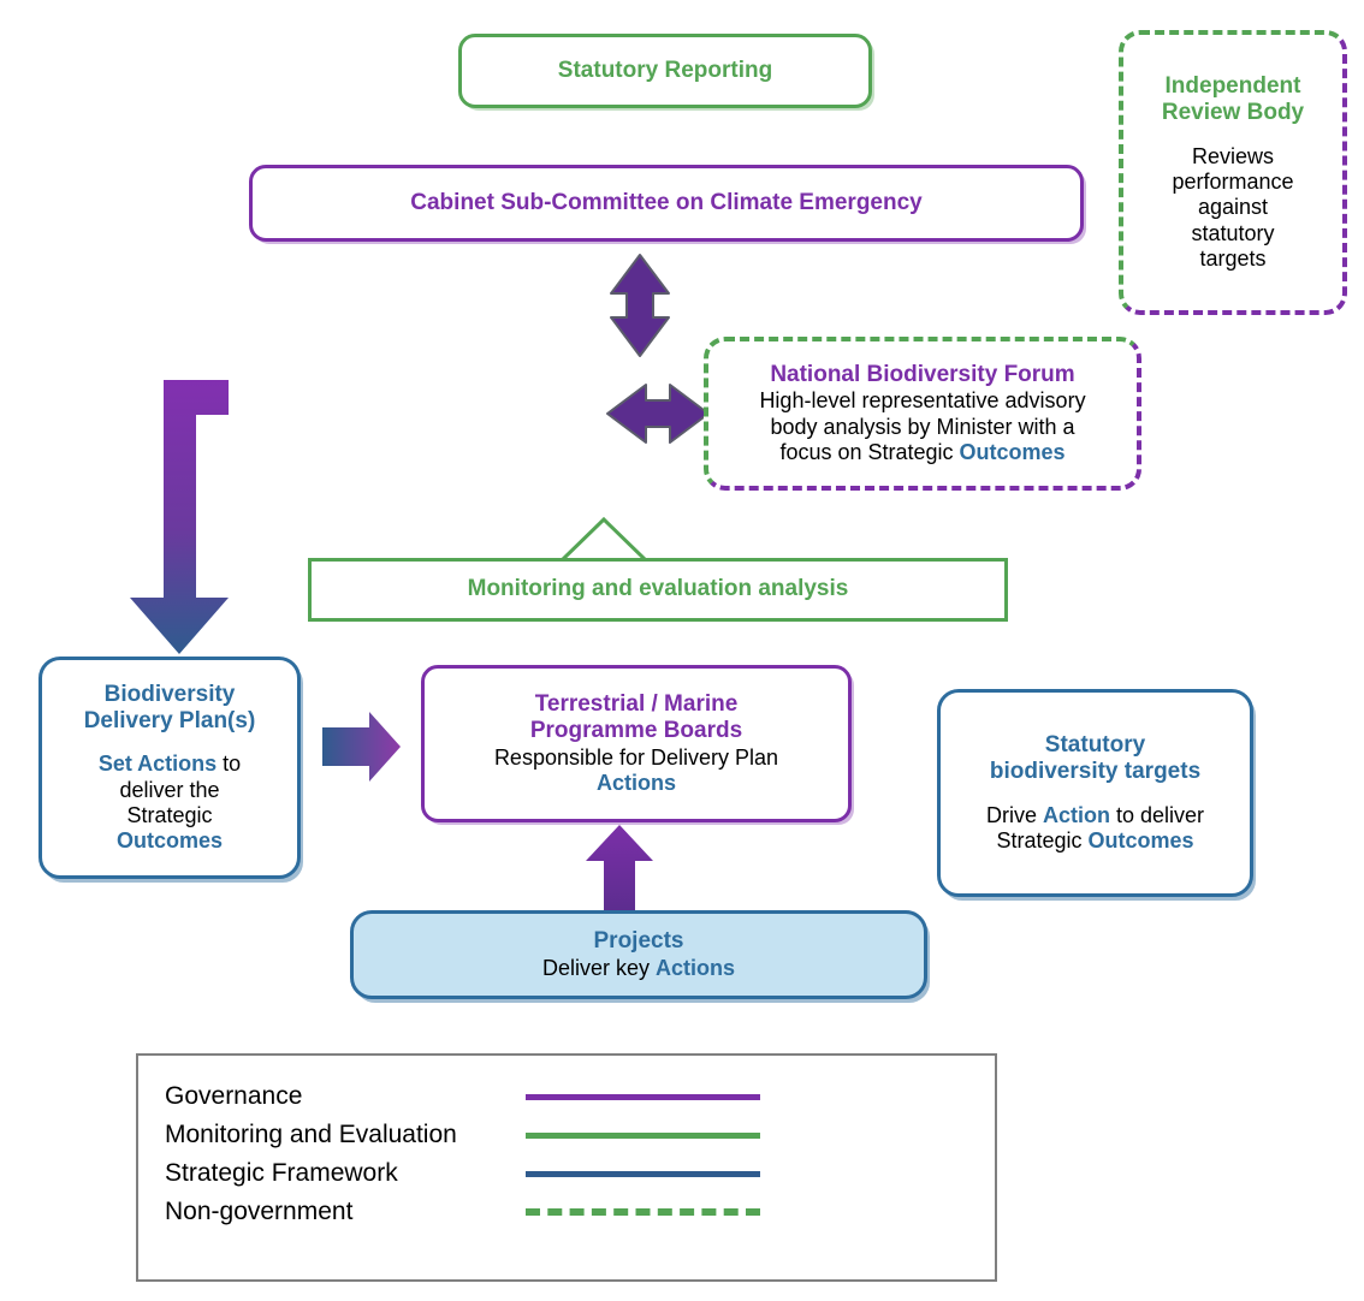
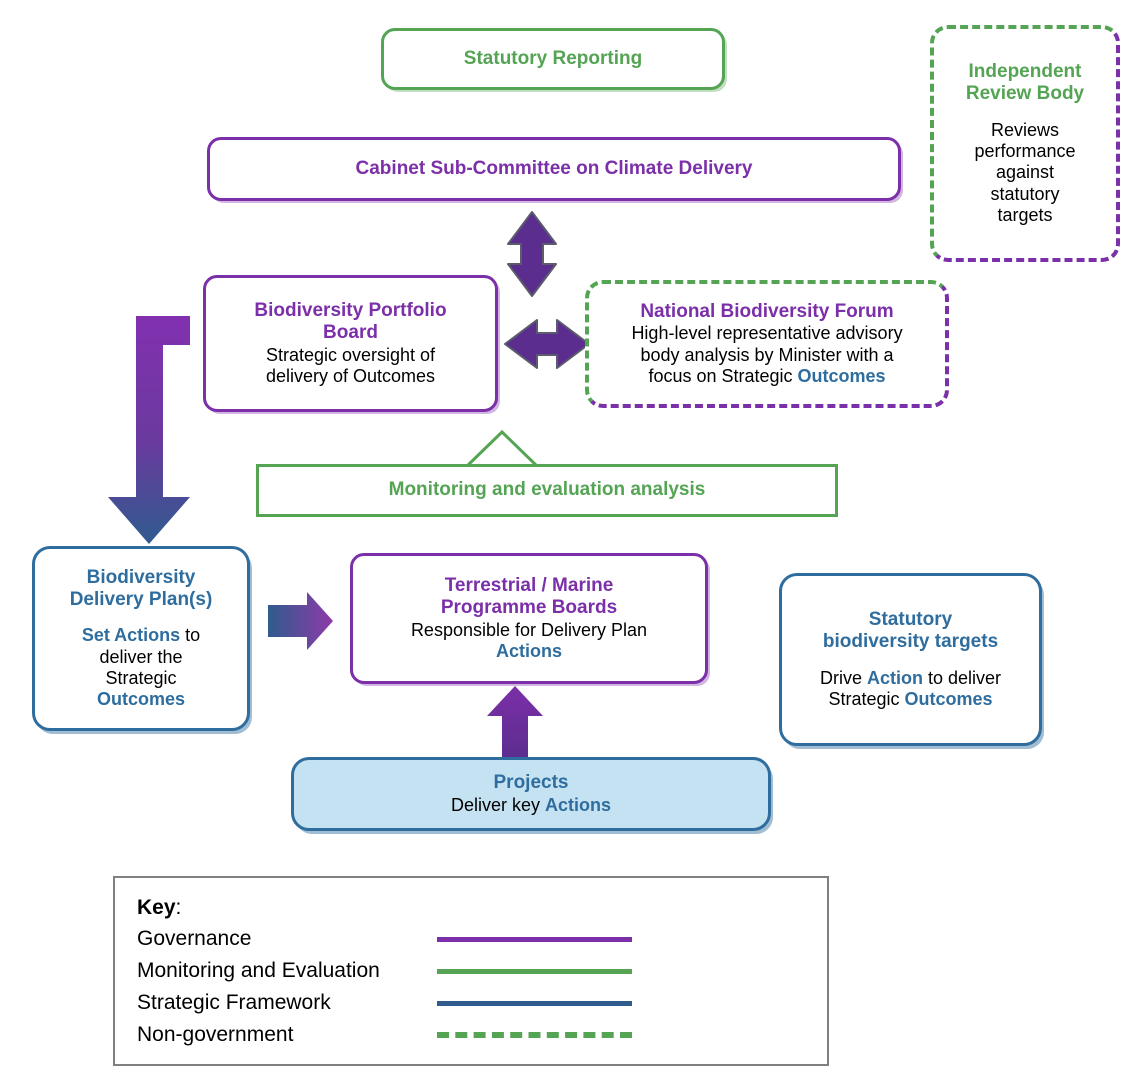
  Statutory Reporting
  Independent
  Review Body
  Reviews
  performance
  against
  statutory
  targets
- Cabinet Sub-Committee on Climate Emergency
+ Cabinet Sub-Committee on Climate Delivery
+ Biodiversity Portfolio
+ Board
+ Strategic oversight of
+ delivery of Outcomes
  National Biodiversity Forum
  High-level representative advisory
  body analysis by Minister with a
  focus on Strategic Outcomes
  Monitoring and evaluation analysis
  Biodiversity
  Delivery Plan(s)
  Set Actions to
  deliver the
  Strategic
  Outcomes
  Terrestrial / Marine
  Programme Boards
  Responsible for Delivery Plan
  Actions
  Statutory
  biodiversity targets
  Drive Action to deliver
  Strategic Outcomes
  Projects
  Deliver key Actions
+ Key:
  Governance
  Monitoring and Evaluation
  Strategic Framework
  Non-government
